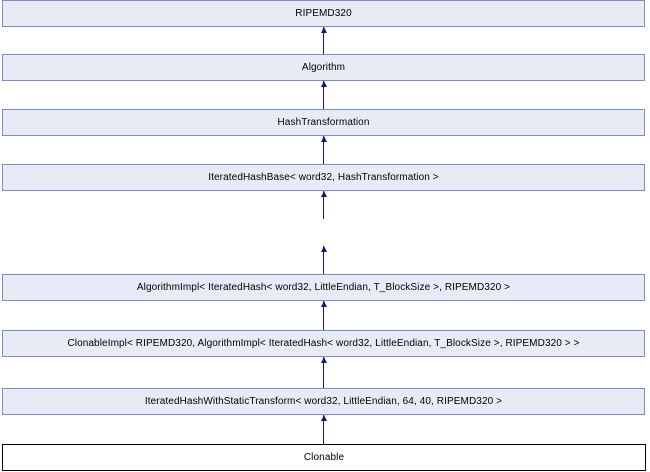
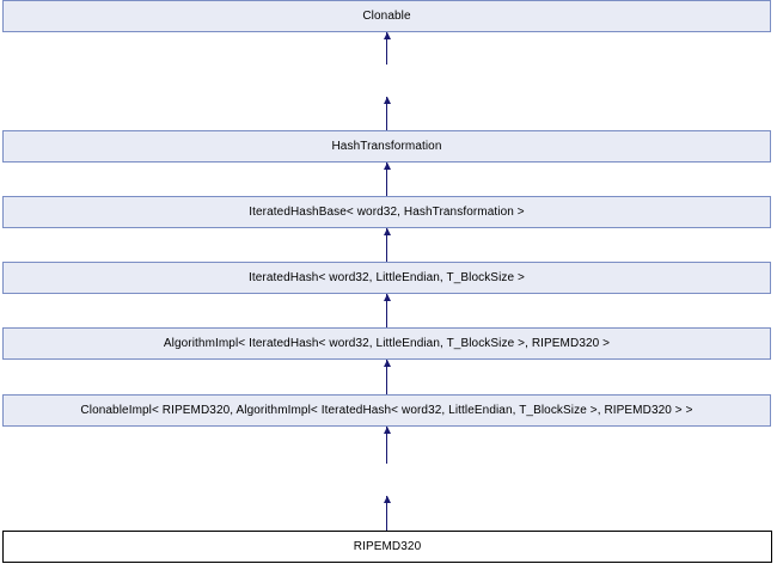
- RIPEMD320
+ Clonable
- Algorithm
  HashTransformation
  IteratedHashBase< word32, HashTransformation >
+ IteratedHash< word32, LittleEndian, T_BlockSize >
  AlgorithmImpl< IteratedHash< word32, LittleEndian, T_BlockSize >, RIPEMD320 >
  ClonableImpl< RIPEMD320, AlgorithmImpl< IteratedHash< word32, LittleEndian, T_BlockSize >, RIPEMD320 > >
- IteratedHashWithStaticTransform< word32, LittleEndian, 64, 40, RIPEMD320 >
- Clonable
+ RIPEMD320
